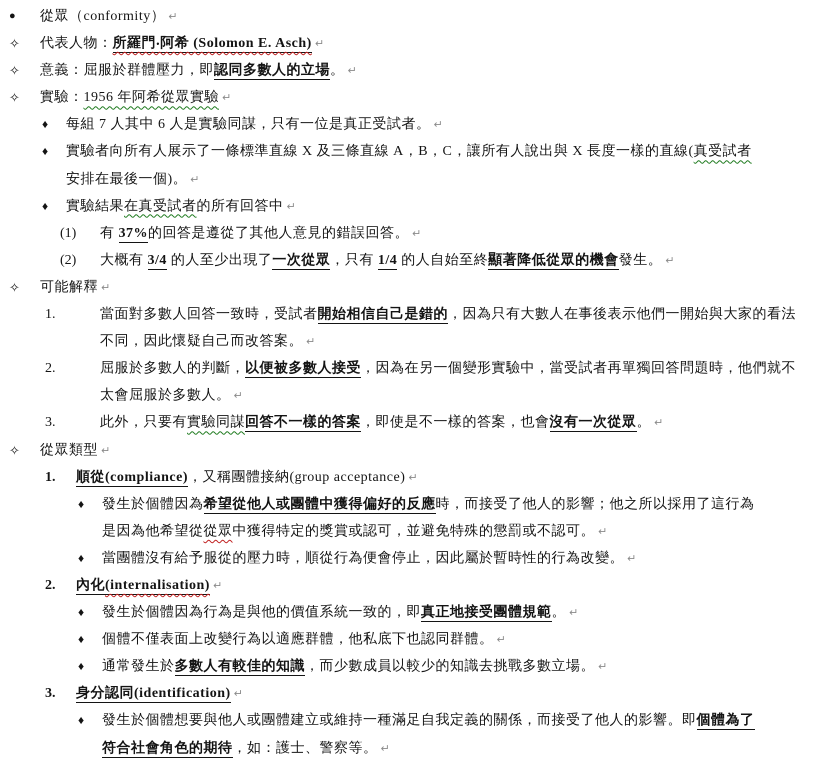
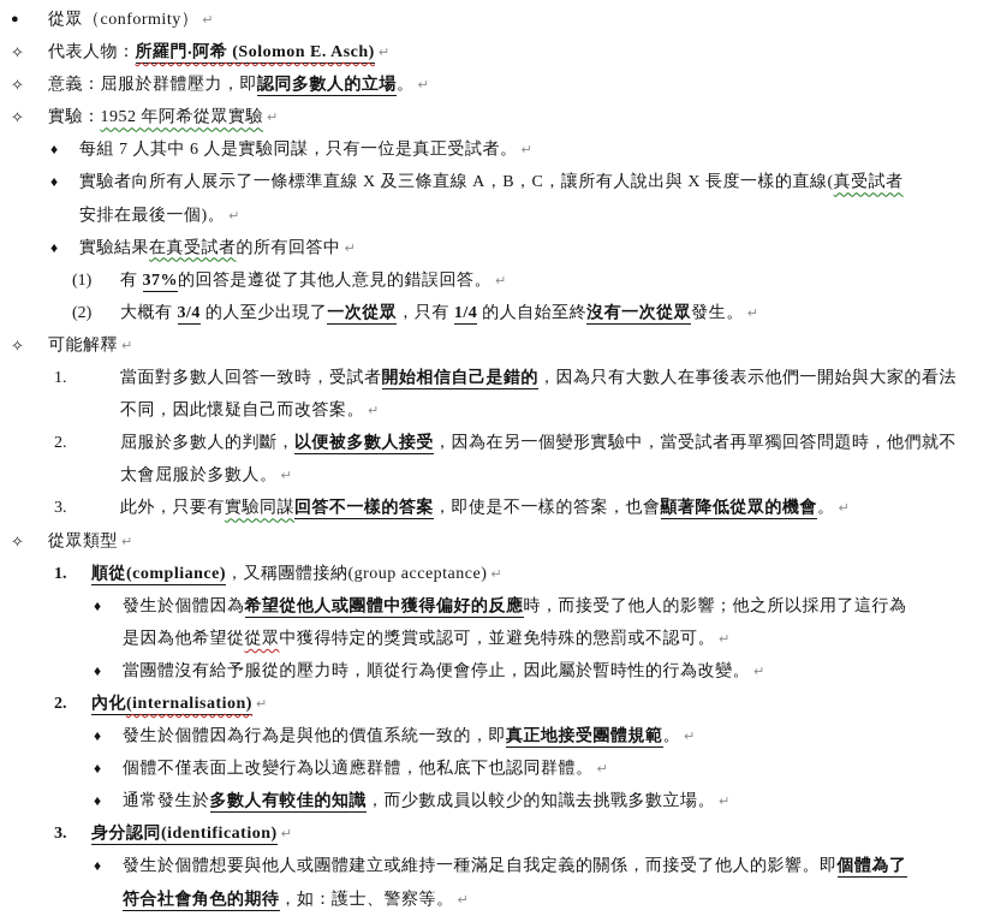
  ●
  從眾（conformity） ↵
  ✧
  代表人物：所羅門‧阿希 (Solomon E. Asch) ↵
  ✧
  意義：屈服於群體壓力，即認同多數人的立場。 ↵
  ✧
- 實驗：1956 年阿希從眾實驗 ↵
+ 實驗：1952 年阿希從眾實驗 ↵
  ♦
  每組 7 人其中 6 人是實驗同謀，只有一位是真正受試者。 ↵
  ♦
  實驗者向所有人展示了一條標準直線 X 及三條直線 A，B，C，讓所有人說出與 X 長度一樣的直線(真受試者
  安排在最後一個)。 ↵
  ♦
  實驗結果在真受試者的所有回答中 ↵
  (1)
  有 37%的回答是遵從了其他人意見的錯誤回答。 ↵
  (2)
- 大概有 3/4 的人至少出現了一次從眾，只有 1/4 的人自始至終顯著降低從眾的機會發生。 ↵
+ 大概有 3/4 的人至少出現了一次從眾，只有 1/4 的人自始至終沒有一次從眾發生。 ↵
  ✧
  可能解釋 ↵
  1.
  當面對多數人回答一致時，受試者開始相信自己是錯的，因為只有大數人在事後表示他們一開始與大家的看法
  不同，因此懷疑自己而改答案。 ↵
  2.
  屈服於多數人的判斷，以便被多數人接受，因為在另一個變形實驗中，當受試者再單獨回答問題時，他們就不
  太會屈服於多數人。 ↵
  3.
- 此外，只要有實驗同謀回答不一樣的答案，即使是不一樣的答案，也會沒有一次從眾。 ↵
+ 此外，只要有實驗同謀回答不一樣的答案，即使是不一樣的答案，也會顯著降低從眾的機會。 ↵
  ✧
  從眾類型 ↵
  1.
  順從(compliance)，又稱團體接納(group acceptance) ↵
  ♦
  發生於個體因為希望從他人或團體中獲得偏好的反應時，而接受了他人的影響；他之所以採用了這行為
  是因為他希望從從眾中獲得特定的獎賞或認可，並避免特殊的懲罰或不認可。 ↵
  ♦
  當團體沒有給予服從的壓力時，順從行為便會停止，因此屬於暫時性的行為改變。 ↵
  2.
  內化(internalisation) ↵
  ♦
  發生於個體因為行為是與他的價值系統一致的，即真正地接受團體規範。 ↵
  ♦
  個體不僅表面上改變行為以適應群體，他私底下也認同群體。 ↵
  ♦
  通常發生於多數人有較佳的知識，而少數成員以較少的知識去挑戰多數立場。 ↵
  3.
  身分認同(identification) ↵
  ♦
  發生於個體想要與他人或團體建立或維持一種滿足自我定義的關係，而接受了他人的影響。即個體為了
  符合社會角色的期待，如：護士、警察等。 ↵
